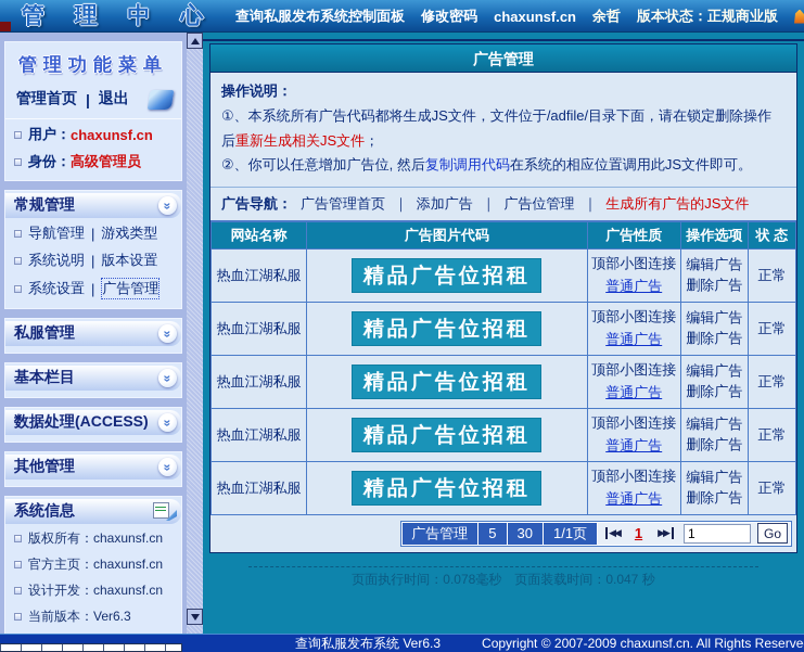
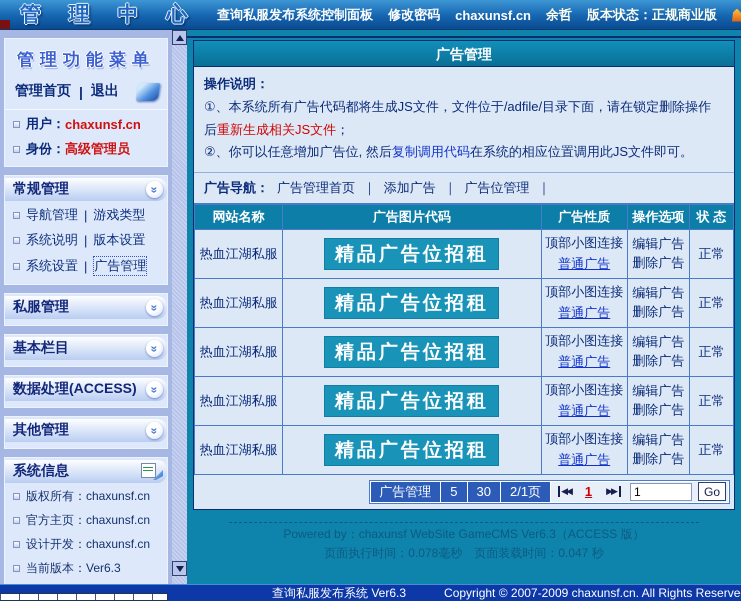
  管 理 中 心
  查询私服发布系统控制面板
  修改密码
  chaxunsf.cn
  余哲
  版本状态：正规商业版
  管理功能菜单
  管理首页
  |
  退出
  用户：
  chaxunsf.cn
  身份：
  高级管理员
  常规管理
  导航管理
  |
  游戏类型
  系统说明
  |
  版本设置
  系统设置
  |
  广告管理
  私服管理
  基本栏目
  数据处理(ACCESS)
  其他管理
  系统信息
  版权所有：chaxunsf.cn
  官方主页：chaxunsf.cn
  设计开发：chaxunsf.cn
  当前版本：Ver6.3
  广告管理
  操作说明：
  ①、本系统所有广告代码都将生成JS文件，文件位于/adfile/目录下面，请在锁定删除操作后重新生成相关JS文件；
  ②、你可以任意增加广告位, 然后复制调用代码在系统的相应位置调用此JS文件即可。
  广告导航：
  广告管理首页
  ｜
  添加广告
  ｜
  广告位管理
  ｜
- 生成所有广告的JS文件
  网站名称	广告图片代码	广告性质	操作选项	状 态
  热血江湖私服	精品广告位招租	顶部小图连接普通广告	编辑广告删除广告	正常
  热血江湖私服	精品广告位招租	顶部小图连接普通广告	编辑广告删除广告	正常
  热血江湖私服	精品广告位招租	顶部小图连接普通广告	编辑广告删除广告	正常
  热血江湖私服	精品广告位招租	顶部小图连接普通广告	编辑广告删除广告	正常
  热血江湖私服	精品广告位招租	顶部小图连接普通广告	编辑广告删除广告	正常
  广告管理
  5
  30
- 1/1页
+ 2/1页
  ◀◀
  1
  ▶▶
  1
  Go
+ Powered by：chaxunsf WebSite GameCMS Ver6.3（ACCESS 版）
  页面执行时间：0.078毫秒 页面装载时间：0.047 秒
  查询私服发布系统 Ver6.3
  Copyright © 2007-2009 chaxunsf.cn. All Rights Reserve
